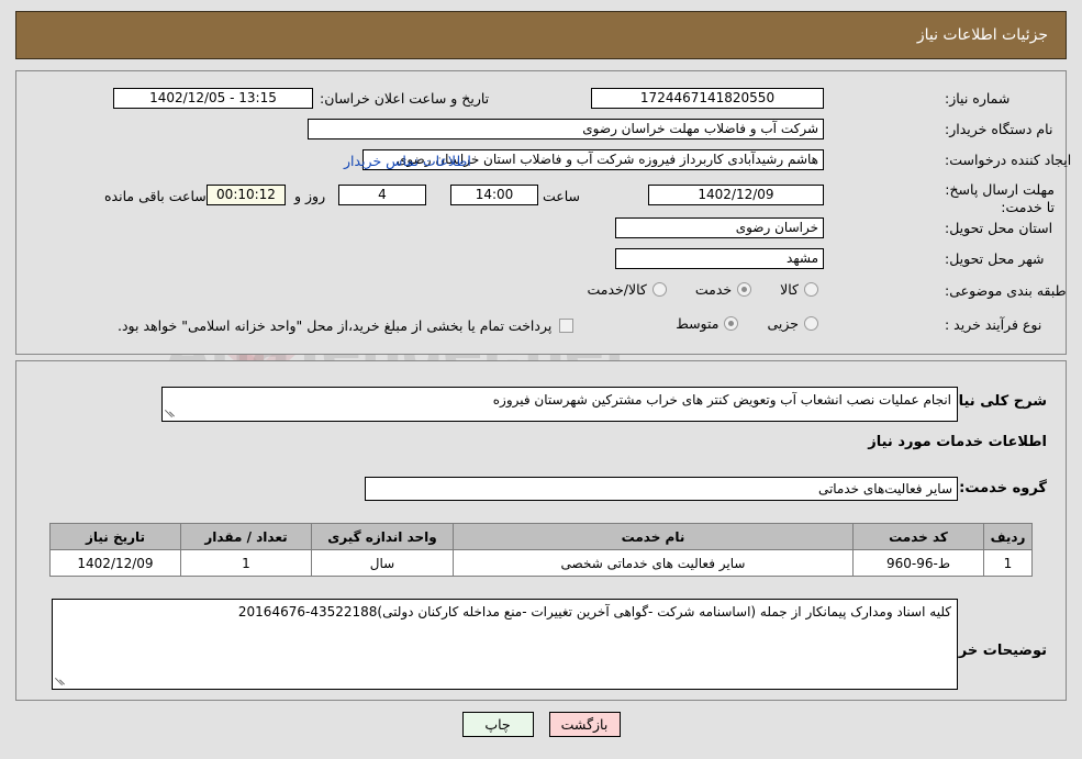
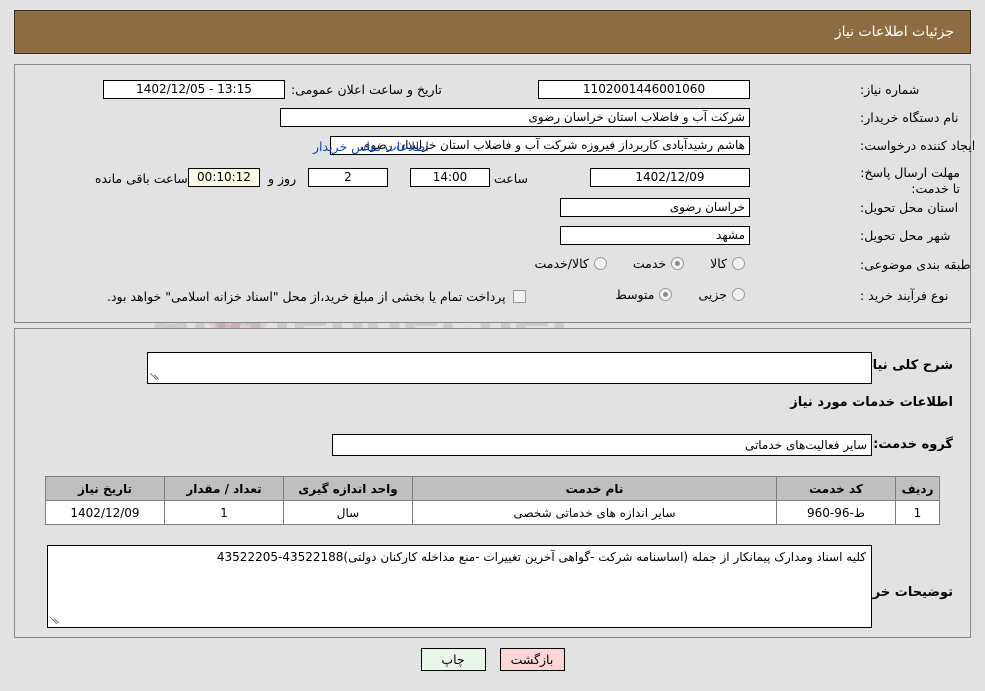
  جزئیات اطلاعات نیاز
  شماره نیاز:
- 1724467141820550
+ 1102001446001060
- تاریخ و ساعت اعلان خراسان:
+ تاریخ و ساعت اعلان عمومی:
  13:15 - 1402/12/05
  نام دستگاه خریدار:
- شرکت آب و فاضلاب مهلت خراسان رضوی
+ شرکت آب و فاضلاب استان خراسان رضوی
  ایجاد کننده درخواست:
  هاشم رشیدآبادی کاربرداز فیروزه شرکت آب و فاضلاب استان خراسان رضوی
  اطلاعات تماس خریدار
  مهلت ارسال پاسخ: تا خدمت:
  1402/12/09
  ساعت
  14:00
- 4
+ 2
  روز و
  00:10:12
  ساعت باقی مانده
  استان محل تحویل:
  خراسان رضوی
  شهر محل تحویل:
  مشهد
  طبقه بندی موضوعی:
  کالا
  خدمت
  کالا/خدمت
  نوع فرآیند خرید :
  جزیی
  متوسط
- پرداخت تمام یا بخشی از مبلغ خرید،از محل "واحد خزانه اسلامی" خواهد بود.
+ پرداخت تمام یا بخشی از مبلغ خرید،از محل "اسناد خزانه اسلامی" خواهد بود.
  شرح کلی نیا
- انجام عملیات نصب انشعاب آب وتعویض کنتر های خراب مشترکین شهرستان فیروزه
  اطلاعات خدمات مورد نیاز
  گروه خدمت:
  سایر فعالیت‌های خدماتی
  ردیف	کد خدمت	نام خدمت	واحد اندازه گیری	تعداد / مقدار	تاریخ نیاز
- 1	ط-96-960	سایر فعالیت های خدماتی شخصی	سال	1	1402/12/09
+ 1	ط-96-960	سایر اندازه های خدماتی شخصی	سال	1	1402/12/09
- کلیه اسناد ومدارک پیمانکار از جمله (اساسنامه شرکت -گواهی آخرین تغییرات -منع مداخله کارکنان دولتی)43522188-20164676
+ کلیه اسناد ومدارک پیمانکار از جمله (اساسنامه شرکت -گواهی آخرین تغییرات -منع مداخله کارکنان دولتی)43522188-43522205
  بازگشت
  چاپ
